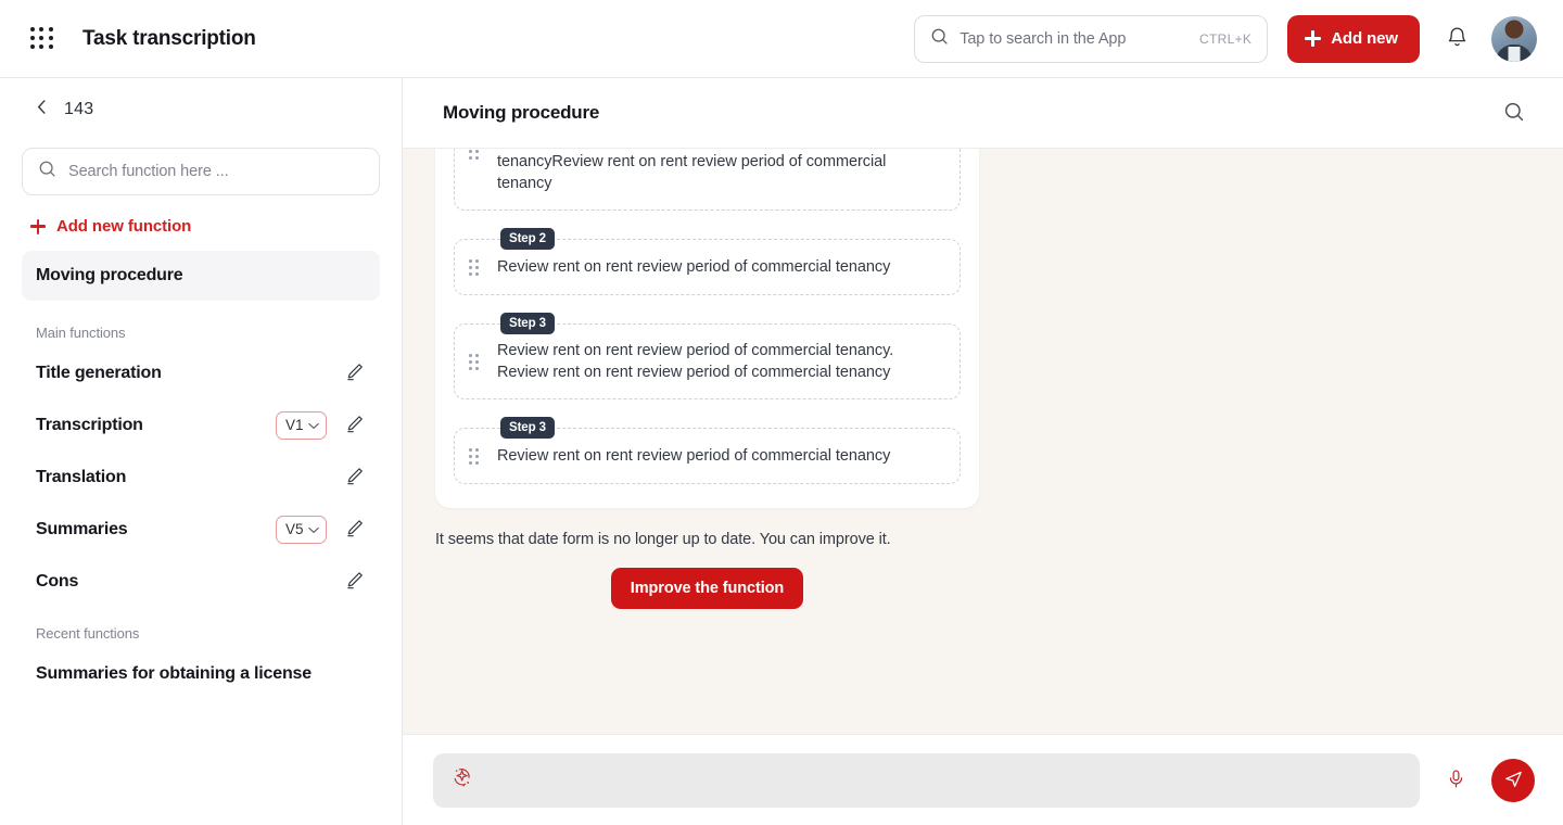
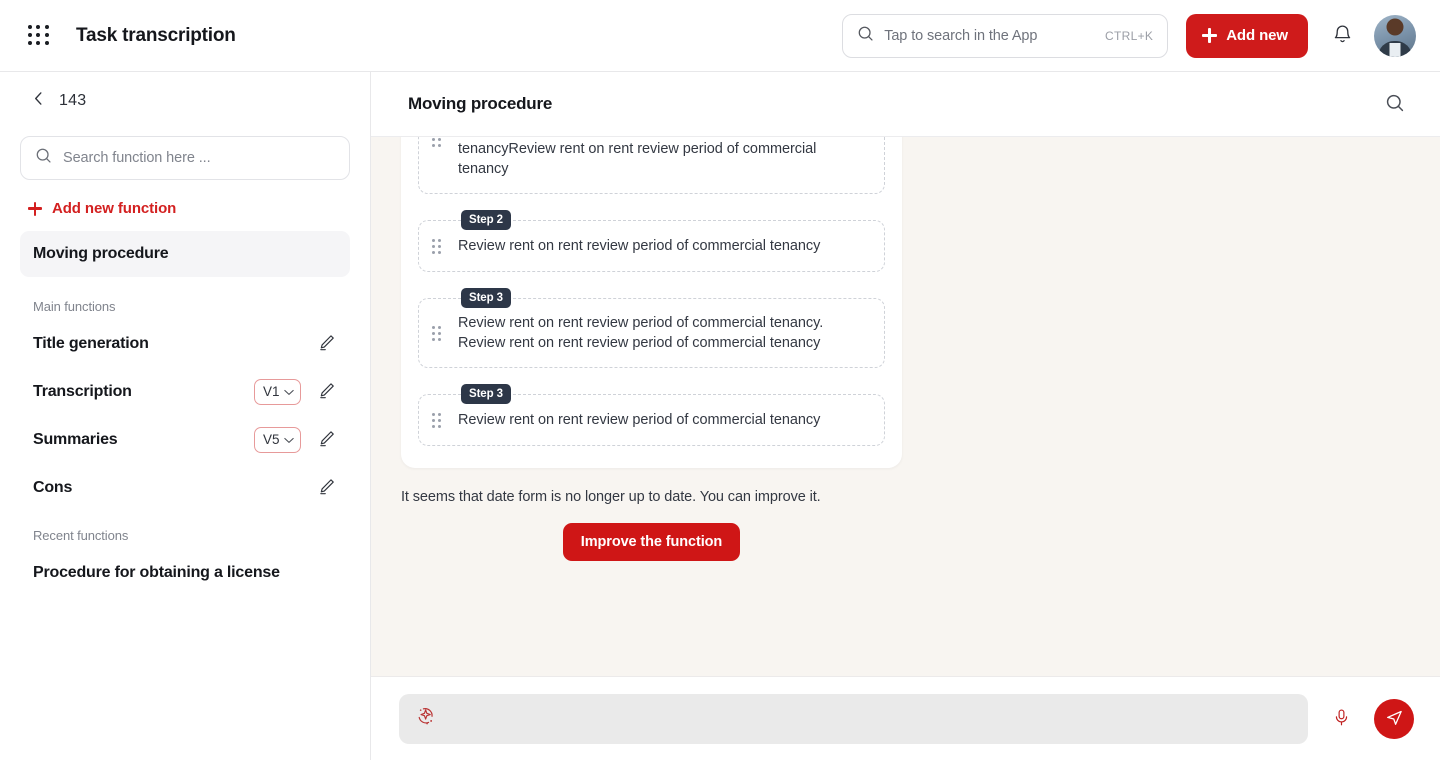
  Task transcription
  Tap to search in the App
  CTRL+K
  Add new
  143
  Search function here ...
  Add new function
  Moving procedure
  Main functions
  Title generation
  Transcription
  V1
- Translation
  Summaries
  V5
  Cons
  Recent functions
- Summaries for obtaining a license
+ Procedure for obtaining a license
  Moving procedure
  Step 2
  Review rent on rent review period of commercial tenancy
  Step 3
  Review rent on rent review period of commercial tenancy. Review rent on rent review period of commercial tenancy
  Step 3
  Review rent on rent review period of commercial tenancy
  It seems that date form is no longer up to date. You can improve it.
  Improve the function
